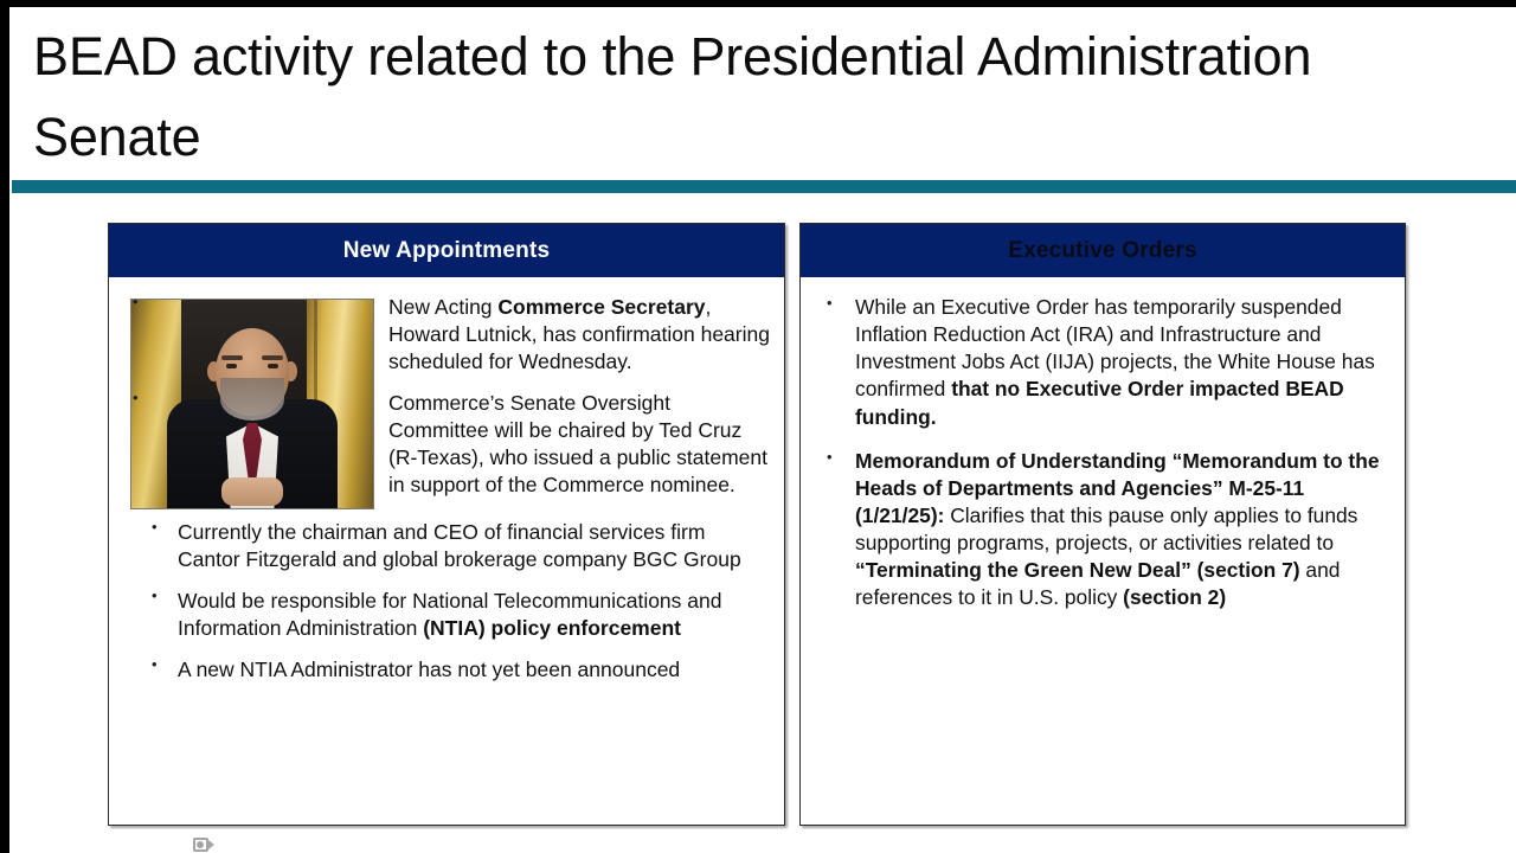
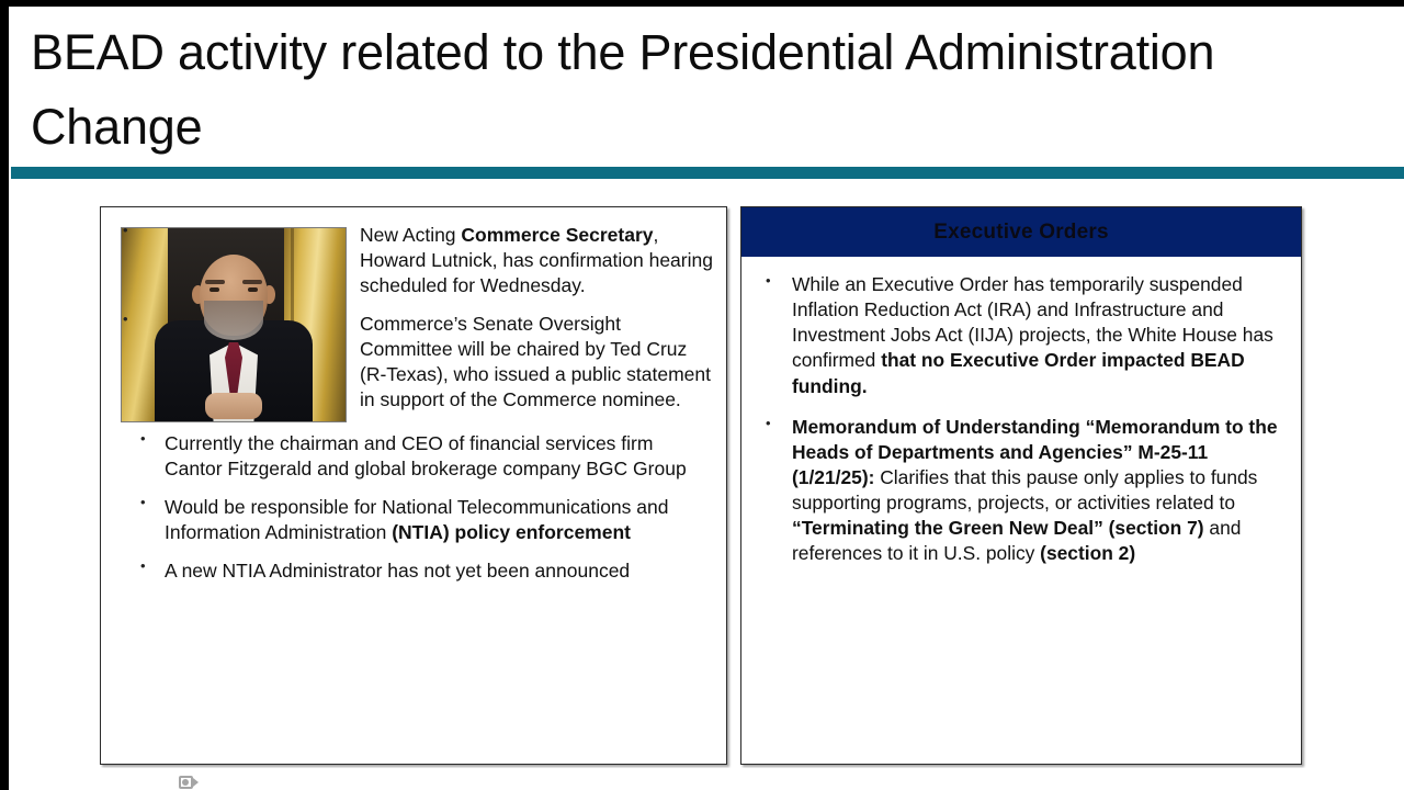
- BEAD activity related to the Presidential Administration Senate
+ BEAD activity related to the Presidential Administration Change
- New Appointments
  New Acting Commerce Secretary, Howard Lutnick, has confirmation hearing scheduled for Wednesday.
  Commerce’s Senate Oversight Committee will be chaired by Ted Cruz (R-Texas), who issued a public statement in support of the Commerce nominee.
  Currently the chairman and CEO of financial services firm Cantor Fitzgerald and global brokerage company BGC Group
  Would be responsible for National Telecommunications and Information Administration (NTIA) policy enforcement
  A new NTIA Administrator has not yet been announced
  Executive Orders
  While an Executive Order has temporarily suspended Inflation Reduction Act (IRA) and Infrastructure and Investment Jobs Act (IIJA) projects, the White House has confirmed that no Executive Order impacted BEAD funding.
  Memorandum of Understanding “Memorandum to the Heads of Departments and Agencies” M-25-11 (1/21/25): Clarifies that this pause only applies to funds supporting programs, projects, or activities related to “Terminating the Green New Deal” (section 7) and references to it in U.S. policy (section 2)
